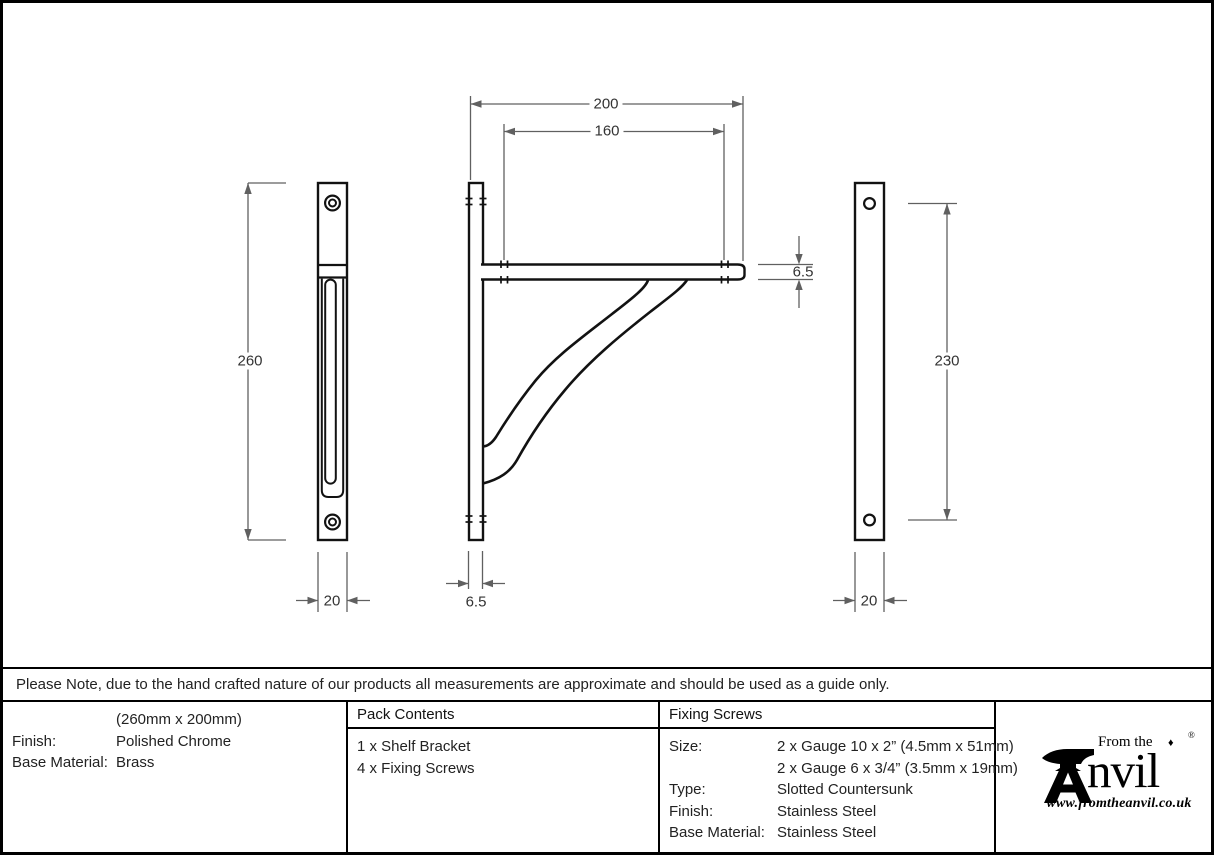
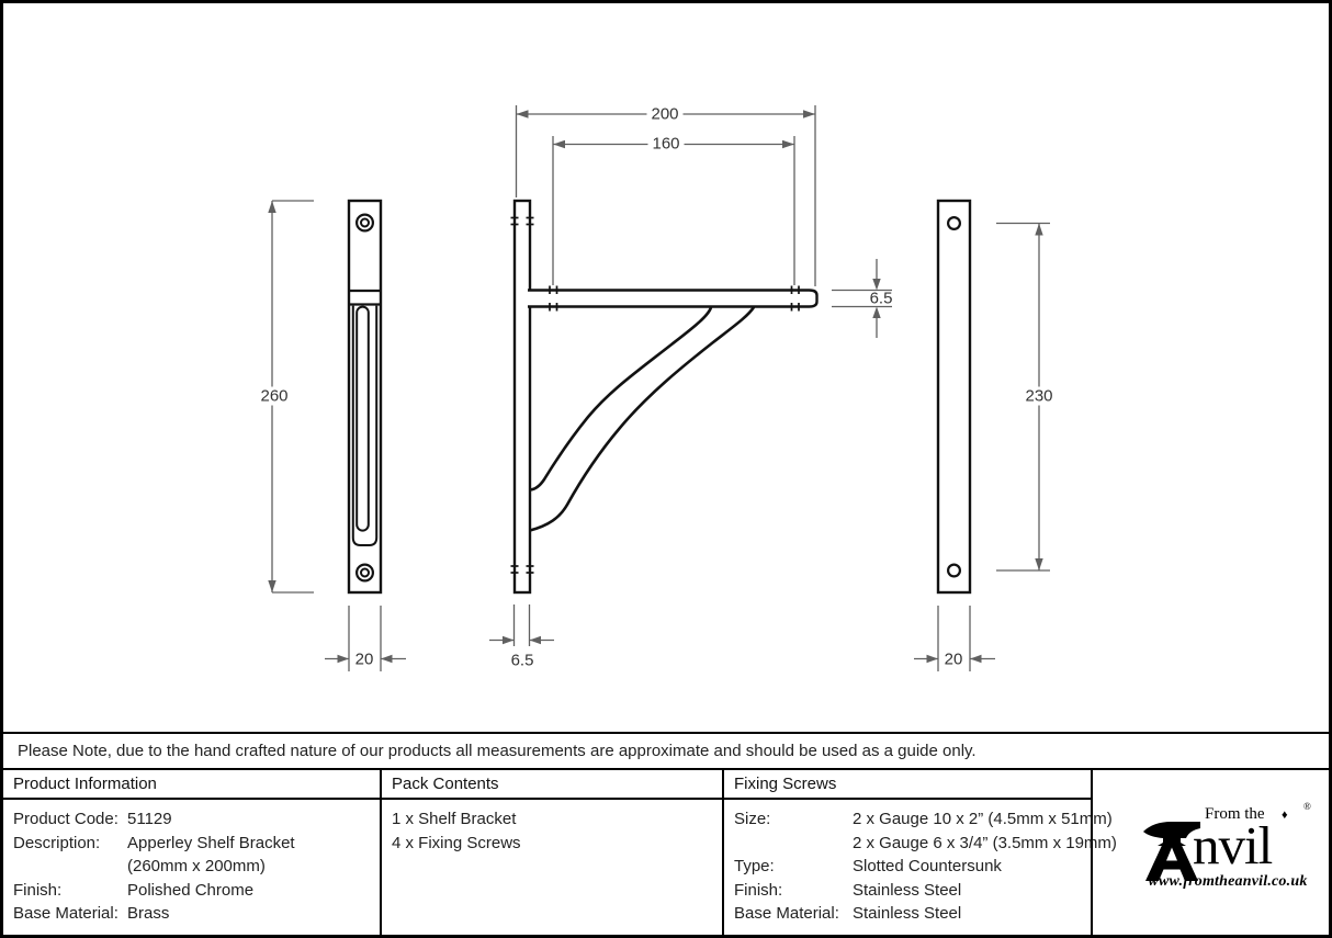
  200
  160
  6.5
  260
  230
  20
  6.5
  20
  Please Note, due to the hand crafted nature of our products all measurements are approximate and should be used as a guide only.
+ Product Information
+ Product Code:
+ 51129
+ Description:
+ Apperley Shelf Bracket
  (260mm x 200mm)
  Finish:
  Polished Chrome
  Base Material:
  Brass
  Pack Contents
  1 x Shelf Bracket
  4 x Fixing Screws
  Fixing Screws
  Size:
  2 x Gauge 10 x 2” (4.5mm x 51mm)
  2 x Gauge 6 x 3/4” (3.5mm x 19mm)
  Type:
  Slotted Countersunk
  Finish:
  Stainless Steel
  Base Material:
  Stainless Steel
  nvil
  From the
  ♦
  ®
  www.fromtheanvil.co.uk
